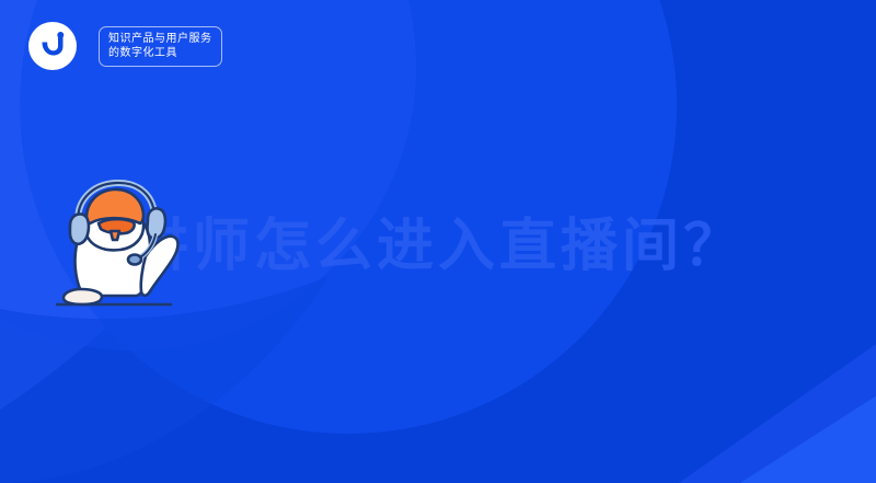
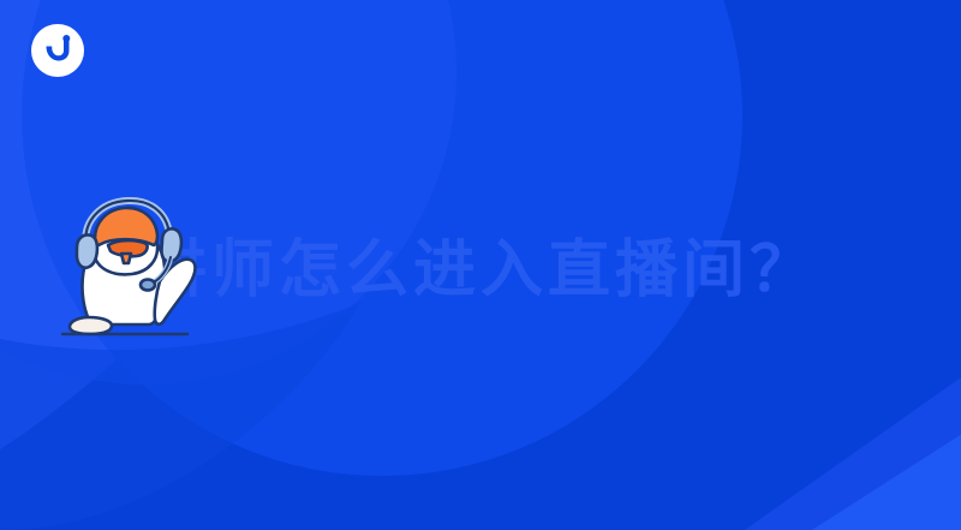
  师怎么进入直播间？
- 知识产品与用户服务
- 的数字化工具
